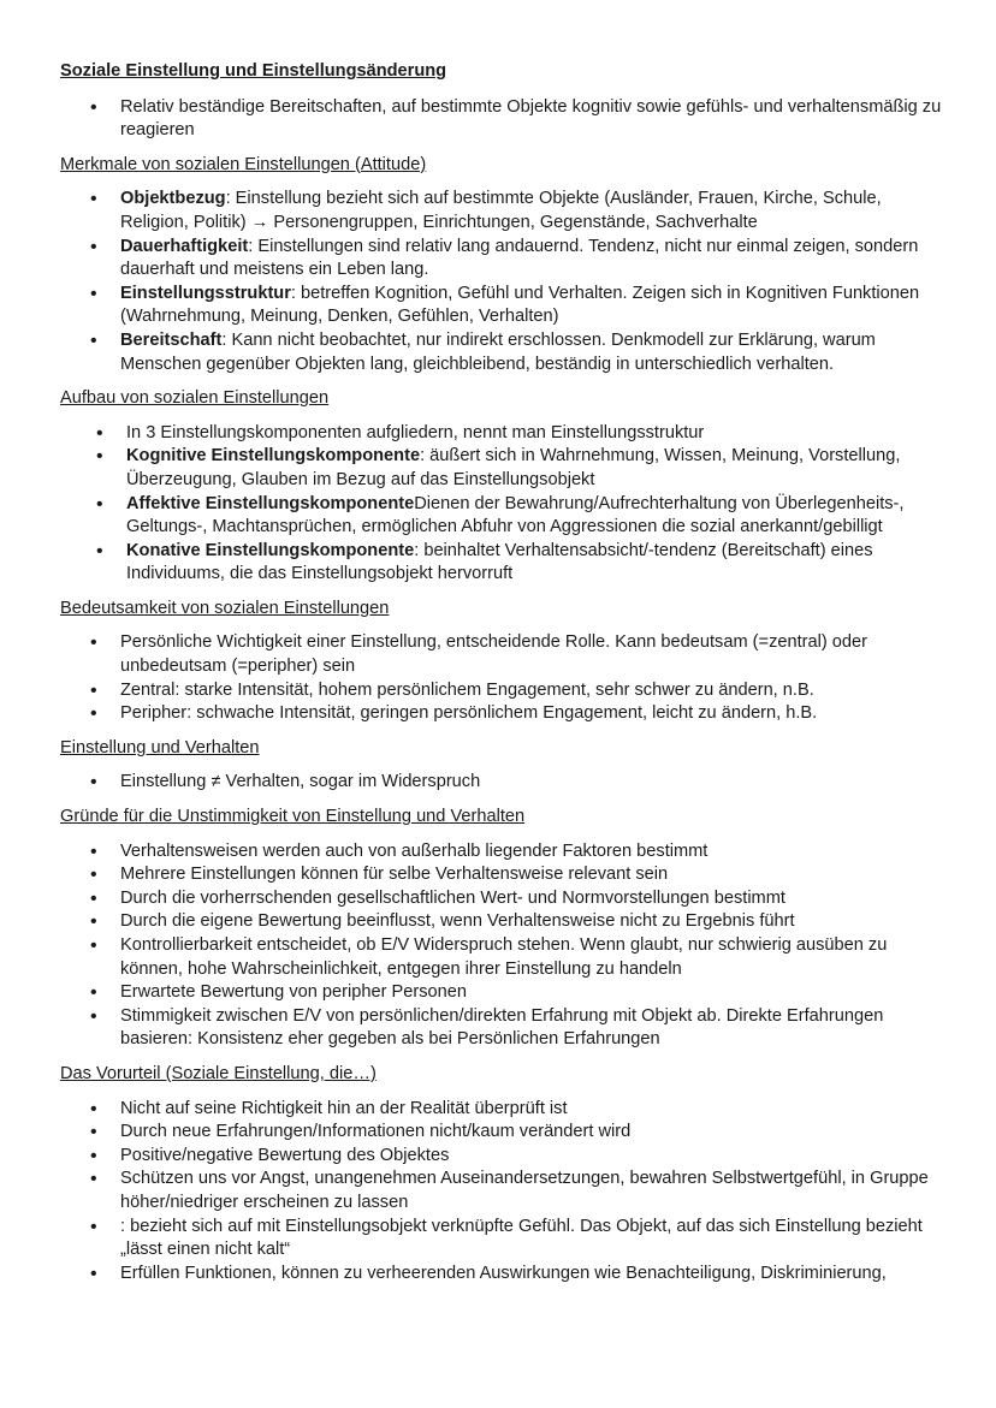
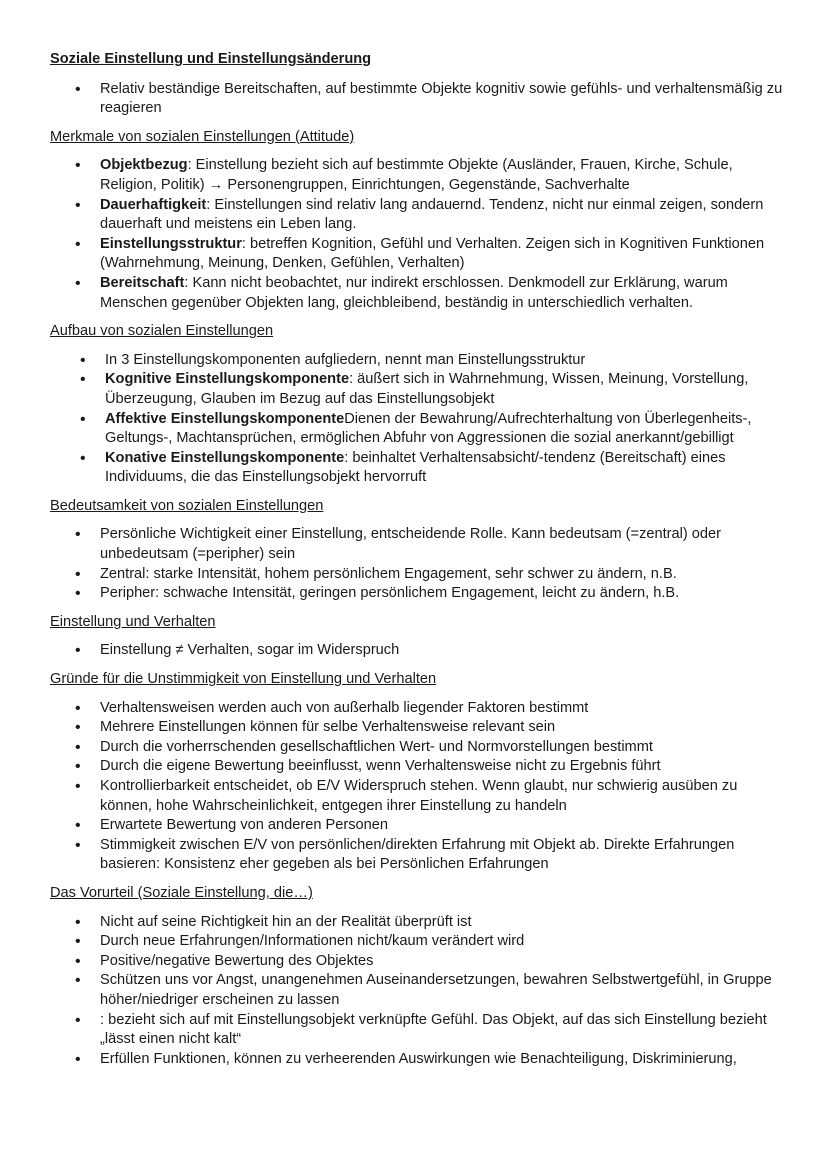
  Soziale Einstellung und Einstellungsänderung
  Relativ beständige Bereitschaften, auf bestimmte Objekte kognitiv sowie gefühls- und verhaltensmäßig zu reagieren
  Merkmale von sozialen Einstellungen (Attitude)
  Objektbezug: Einstellung bezieht sich auf bestimmte Objekte (Ausländer, Frauen, Kirche, Schule, Religion, Politik) → Personengruppen, Einrichtungen, Gegenstände, Sachverhalte
  Dauerhaftigkeit: Einstellungen sind relativ lang andauernd. Tendenz, nicht nur einmal zeigen, sondern dauerhaft und meistens ein Leben lang.
  Einstellungsstruktur: betreffen Kognition, Gefühl und Verhalten. Zeigen sich in Kognitiven Funktionen (Wahrnehmung, Meinung, Denken, Gefühlen, Verhalten)
  Bereitschaft: Kann nicht beobachtet, nur indirekt erschlossen. Denkmodell zur Erklärung, warum Menschen gegenüber Objekten lang, gleichbleibend, beständig in unterschiedlich verhalten.
  Aufbau von sozialen Einstellungen
  In 3 Einstellungskomponenten aufgliedern, nennt man Einstellungsstruktur
  Kognitive Einstellungskomponente: äußert sich in Wahrnehmung, Wissen, Meinung, Vorstellung, Überzeugung, Glauben im Bezug auf das Einstellungsobjekt
  Affektive EinstellungskomponenteDienen der Bewahrung/Aufrechterhaltung von Überlegenheits-, Geltungs-, Machtansprüchen, ermöglichen Abfuhr von Aggressionen die sozial anerkannt/gebilligt
  Konative Einstellungskomponente: beinhaltet Verhaltensabsicht/-tendenz (Bereitschaft) eines Individuums, die das Einstellungsobjekt hervorruft
  Bedeutsamkeit von sozialen Einstellungen
  Persönliche Wichtigkeit einer Einstellung, entscheidende Rolle. Kann bedeutsam (=zentral) oder unbedeutsam (=peripher) sein
  Zentral: starke Intensität, hohem persönlichem Engagement, sehr schwer zu ändern, n.B.
  Peripher: schwache Intensität, geringen persönlichem Engagement, leicht zu ändern, h.B.
  Einstellung und Verhalten
  Einstellung ≠ Verhalten, sogar im Widerspruch
  Gründe für die Unstimmigkeit von Einstellung und Verhalten
  Verhaltensweisen werden auch von außerhalb liegender Faktoren bestimmt
  Mehrere Einstellungen können für selbe Verhaltensweise relevant sein
  Durch die vorherrschenden gesellschaftlichen Wert- und Normvorstellungen bestimmt
  Durch die eigene Bewertung beeinflusst, wenn Verhaltensweise nicht zu Ergebnis führt
  Kontrollierbarkeit entscheidet, ob E/V Widerspruch stehen. Wenn glaubt, nur schwierig ausüben zu können, hohe Wahrscheinlichkeit, entgegen ihrer Einstellung zu handeln
- Erwartete Bewertung von peripher Personen
+ Erwartete Bewertung von anderen Personen
  Stimmigkeit zwischen E/V von persönlichen/direkten Erfahrung mit Objekt ab. Direkte Erfahrungen basieren: Konsistenz eher gegeben als bei Persönlichen Erfahrungen
  Das Vorurteil (Soziale Einstellung, die…)
  Nicht auf seine Richtigkeit hin an der Realität überprüft ist
  Durch neue Erfahrungen/Informationen nicht/kaum verändert wird
  Positive/negative Bewertung des Objektes
  Schützen uns vor Angst, unangenehmen Auseinandersetzungen, bewahren Selbstwertgefühl, in Gruppe höher/niedriger erscheinen zu lassen
  : bezieht sich auf mit Einstellungsobjekt verknüpfte Gefühl. Das Objekt, auf das sich Einstellung bezieht „lässt einen nicht kalt“
  Erfüllen Funktionen, können zu verheerenden Auswirkungen wie Benachteiligung, Diskriminierung,
